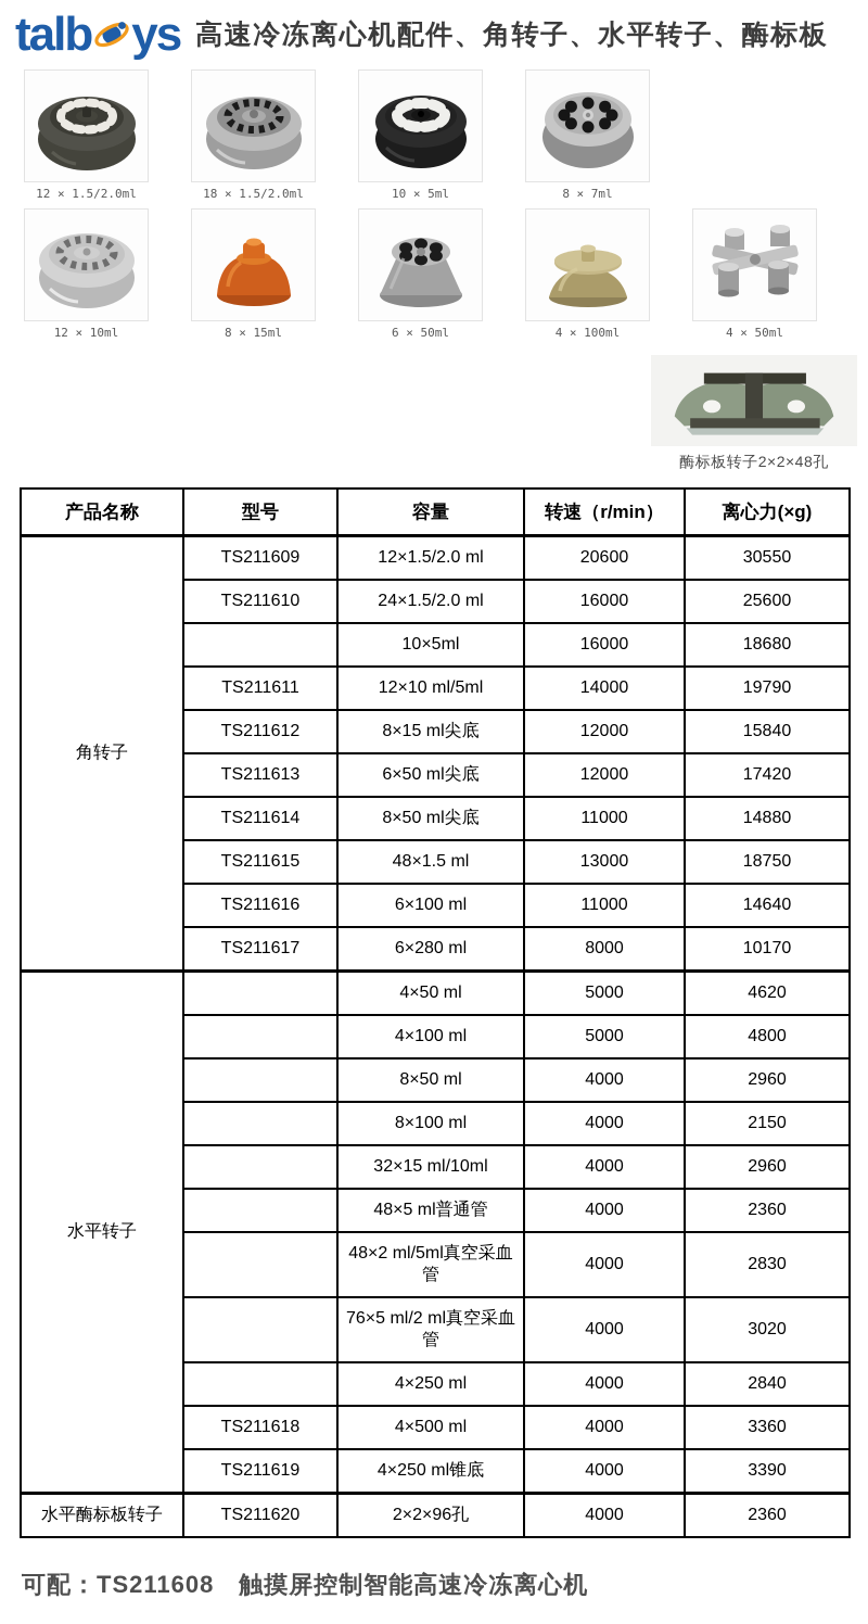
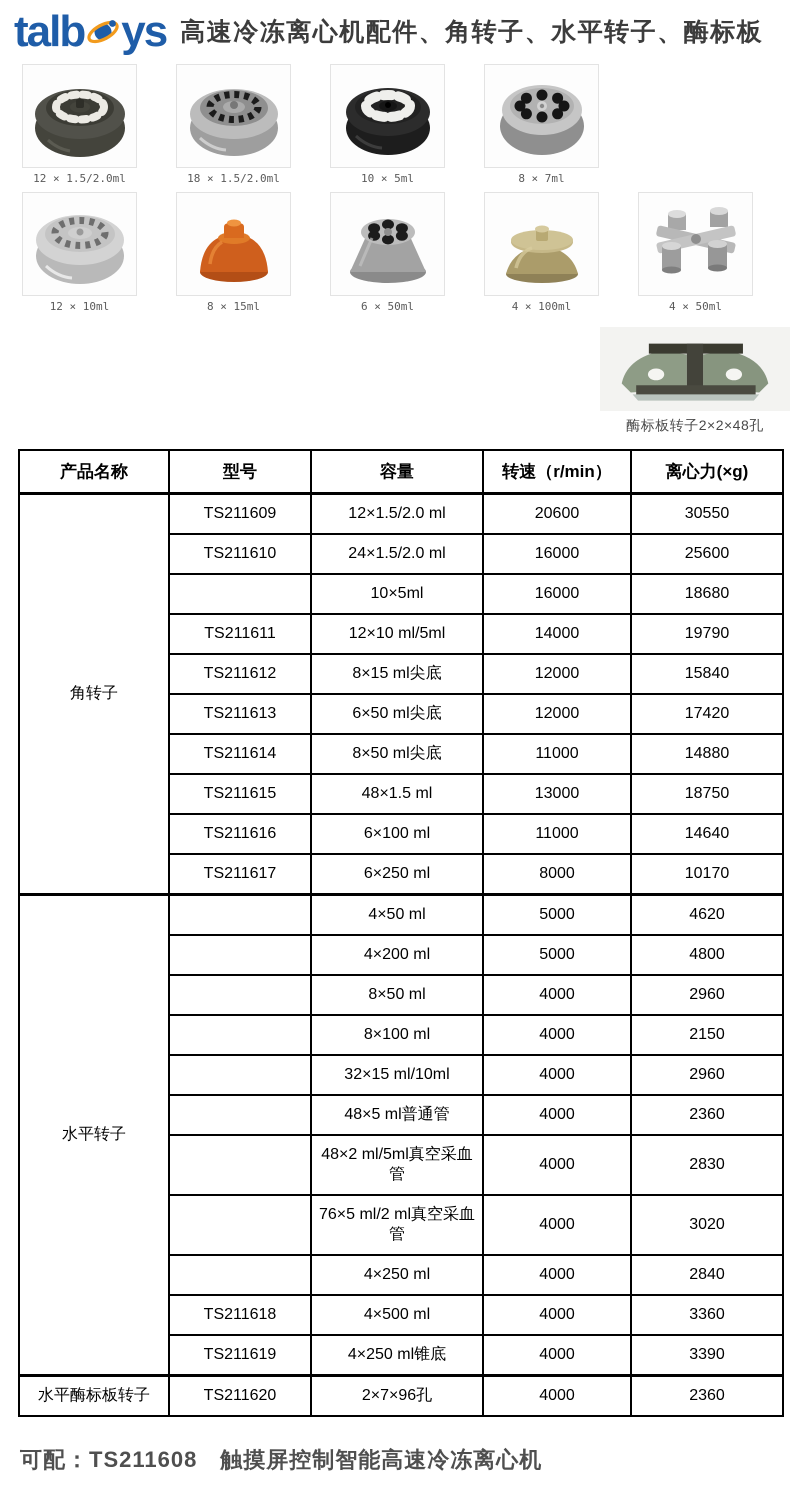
  talb
  ys
  高速冷冻离心机配件、角转子、水平转子、酶标板
  12 × 1.5/2.0ml
  18 × 1.5/2.0ml
  10 × 5ml
  8 × 7ml
  12 × 10ml
  8 × 15ml
  6 × 50ml
  4 × 100ml
  4 × 50ml
  酶标板转子2×2×48孔
  产品名称	型号	容量	转速（r/min）	离心力(×g)
  角转子	TS211609	12×1.5/2.0 ml	20600	30550
  TS211610	24×1.5/2.0 ml	16000	25600
  	10×5ml	16000	18680
  TS211611	12×10 ml/5ml	14000	19790
  TS211612	8×15 ml尖底	12000	15840
  TS211613	6×50 ml尖底	12000	17420
  TS211614	8×50 ml尖底	11000	14880
  TS211615	48×1.5 ml	13000	18750
  TS211616	6×100 ml	11000	14640
- TS211617	6×280 ml	8000	10170
+ TS211617	6×250 ml	8000	10170
  水平转子		4×50 ml	5000	4620
- 	4×100 ml	5000	4800
+ 	4×200 ml	5000	4800
  	8×50 ml	4000	2960
  	8×100 ml	4000	2150
  	32×15 ml/10ml	4000	2960
  	48×5 ml普通管	4000	2360
  	48×2 ml/5ml真空采血管	4000	2830
  	76×5 ml/2 ml真空采血管	4000	3020
  	4×250 ml	4000	2840
  TS211618	4×500 ml	4000	3360
  TS211619	4×250 ml锥底	4000	3390
- 水平酶标板转子	TS211620	2×2×96孔	4000	2360
+ 水平酶标板转子	TS211620	2×7×96孔	4000	2360
  可配：TS211608 触摸屏控制智能高速冷冻离心机
